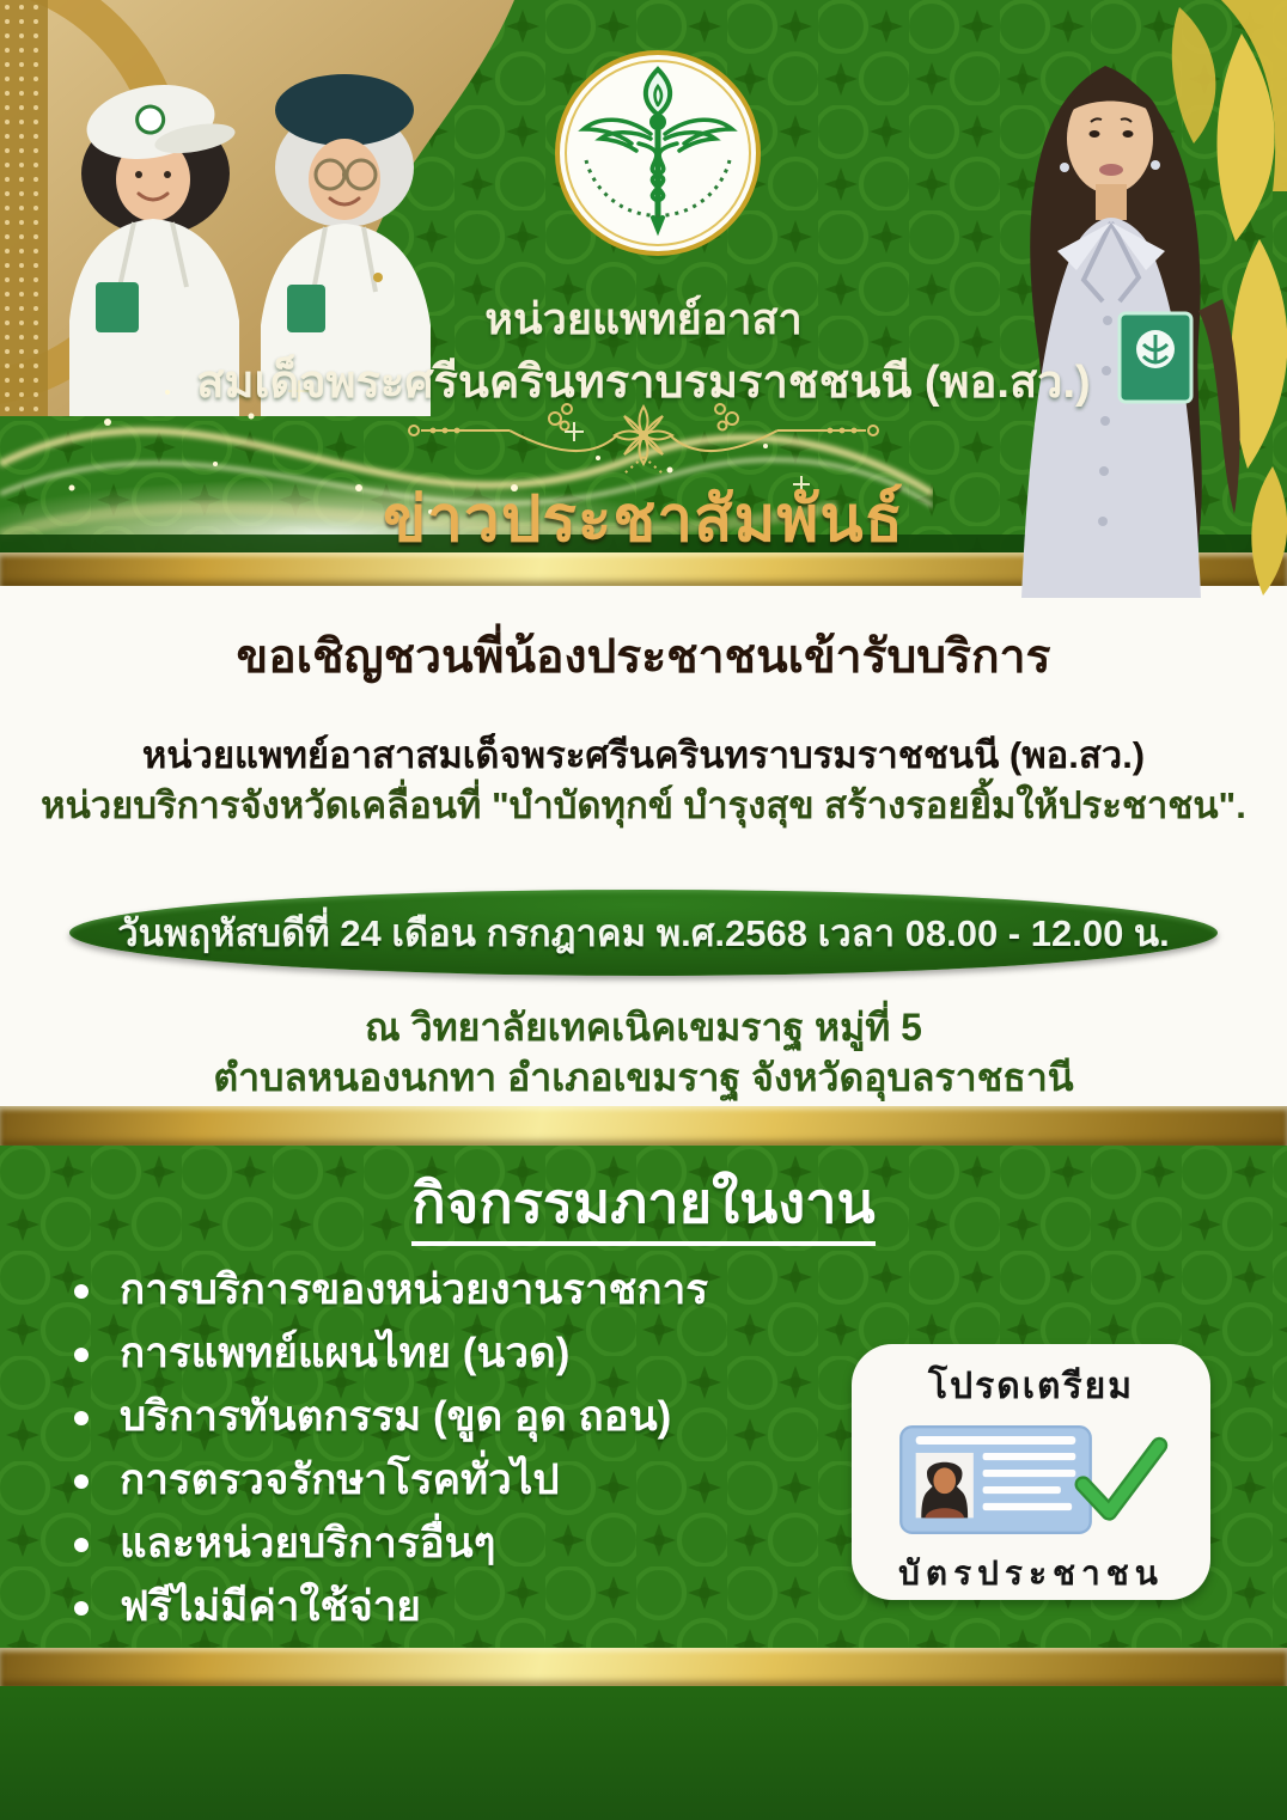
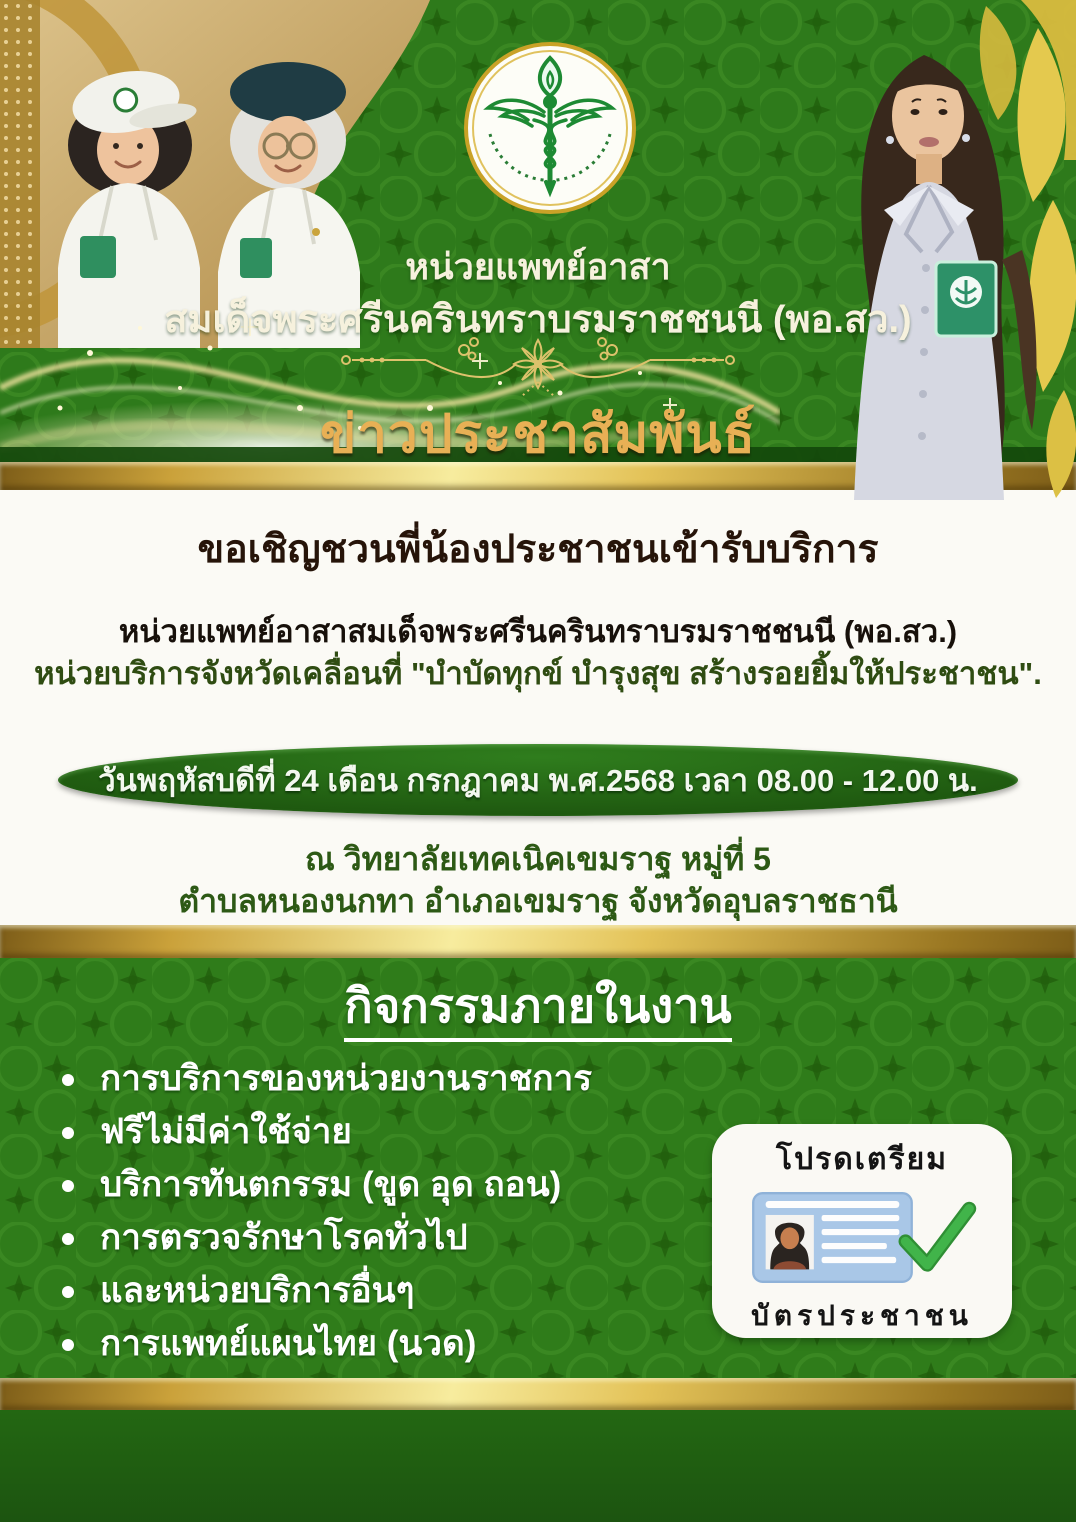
  หน่วยแพทย์อาสา
  สมเด็จพระศรีนครินทราบรมราชชนนี (พอ.สว.)
  ข่าวประชาสัมพันธ์
  ขอเชิญชวนพี่น้องประชาชนเข้ารับบริการ
  หน่วยแพทย์อาสาสมเด็จพระศรีนครินทราบรมราชชนนี (พอ.สว.)
  หน่วยบริการจังหวัดเคลื่อนที่ "บำบัดทุกข์ บำรุงสุข สร้างรอยยิ้มให้ประชาชน".
  วันพฤหัสบดีที่ 24 เดือน กรกฎาคม พ.ศ.2568 เวลา 08.00 - 12.00 น.
  ณ วิทยาลัยเทคเนิคเขมราฐ หมู่ที่ 5
  ตำบลหนองนกทา อำเภอเขมราฐ จังหวัดอุบลราชธานี
  กิจกรรมภายในงาน
  การบริการของหน่วยงานราชการ
- การแพทย์แผนไทย (นวด)
+ ฟรีไม่มีค่าใช้จ่าย
  บริการทันตกรรม (ขูด อุด ถอน)
  การตรวจรักษาโรคทั่วไป
  และหน่วยบริการอื่นๆ
- ฟรีไม่มีค่าใช้จ่าย
+ การแพทย์แผนไทย (นวด)
  โปรดเตรียม
  บัตรประชาชน
